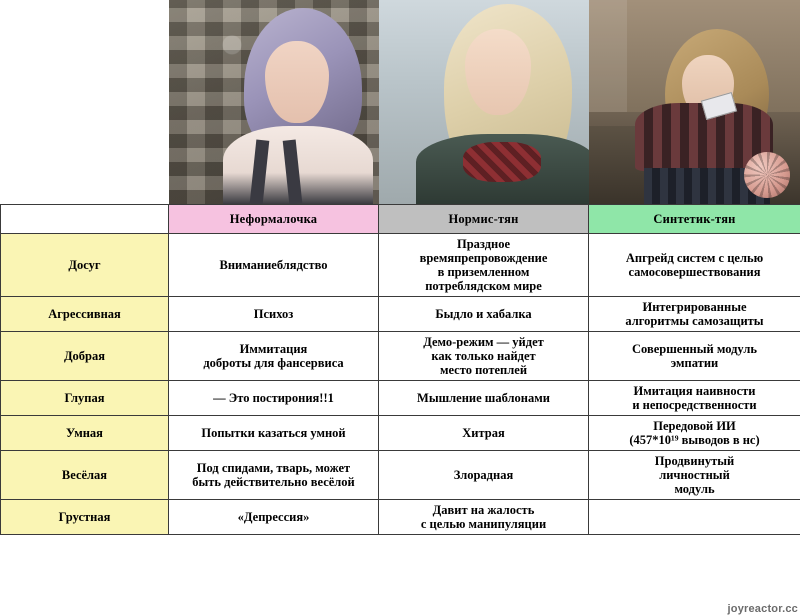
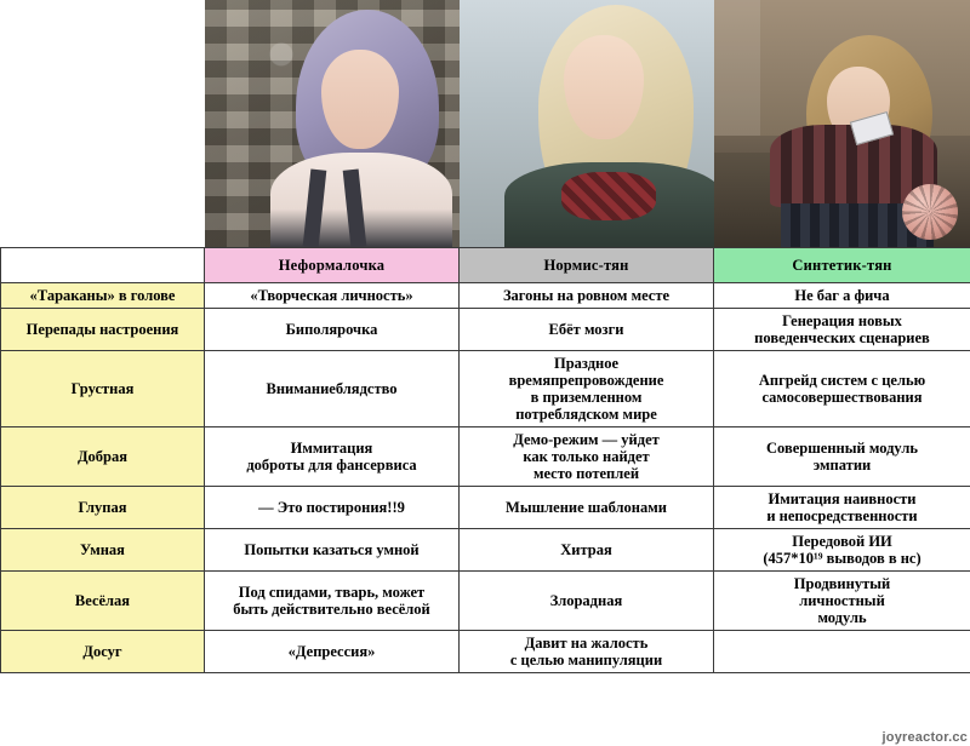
  	Неформалочка	Нормис-тян	Синтетик-тян
+ «Тараканы» в голове	«Творческая личность»	Загоны на ровном месте	Не баг а фича
+ Перепады настроения	Биполярочка	Ебёт мозги	Генерация новыхповеденческих сценариев
- Досуг	Вниманиеблядство	Праздноевремяпрепровождениев приземленномпотреблядском мире	Апгрейд систем с цельюсамосовершествования
+ Грустная	Вниманиеблядство	Праздноевремяпрепровождениев приземленномпотреблядском мире	Апгрейд систем с цельюсамосовершествования
- Агрессивная	Психоз	Быдло и хабалка	Интегрированныеалгоритмы самозащиты
  Добрая	Иммитациядоброты для фансервиса	Демо-режим — уйдеткак только найдетместо потеплей	Совершенный модульэмпатии
- Глупая	— Это постирония!!1	Мышление шаблонами	Имитация наивностии непосредственности
+ Глупая	— Это постирония!!9	Мышление шаблонами	Имитация наивностии непосредственности
  Умная	Попытки казаться умной	Хитрая	Передовой ИИ(457*10¹⁹ выводов в нс)
  Весёлая	Под спидами, тварь, можетбыть действительно весёлой	Злорадная	Продвинутыйличностныймодуль
- Грустная	«Депрессия»	Давит на жалостьс целью манипуляции
+ Досуг	«Депрессия»	Давит на жалостьс целью манипуляции
  joyreactor.cc
